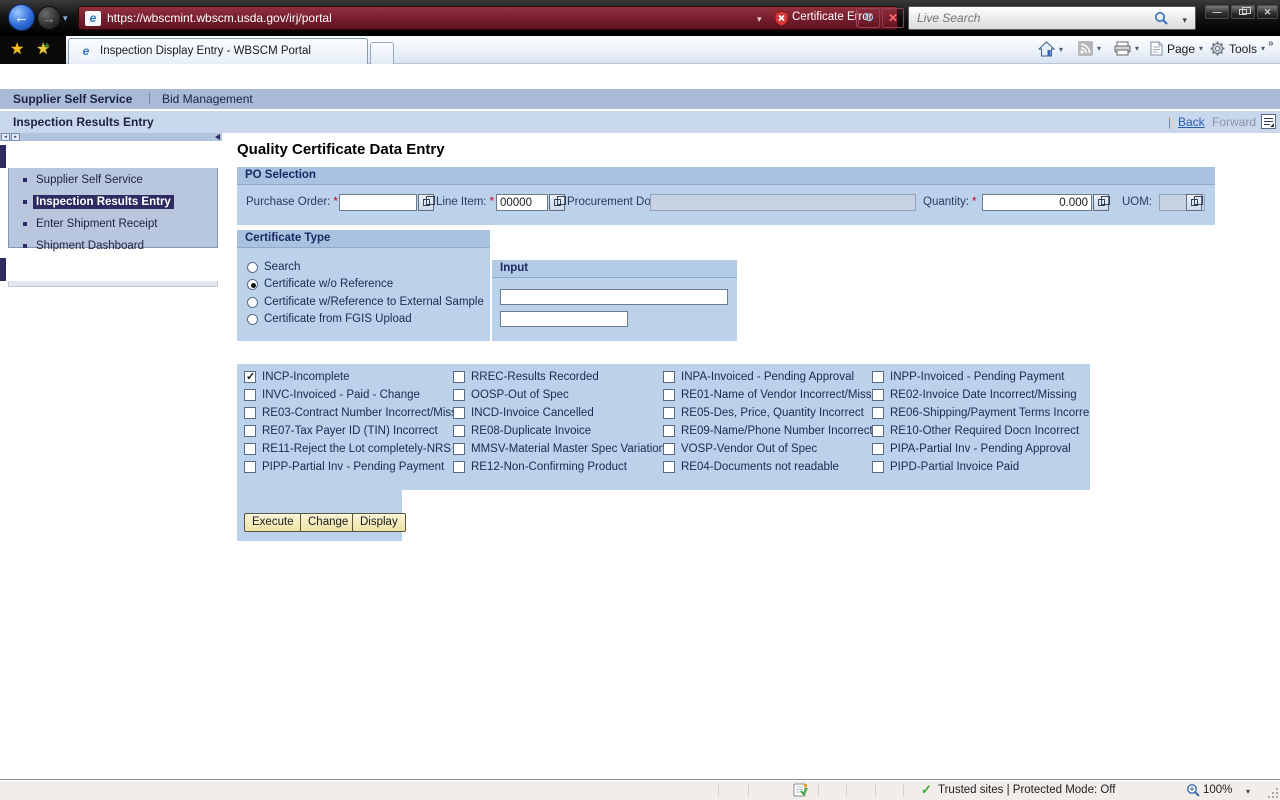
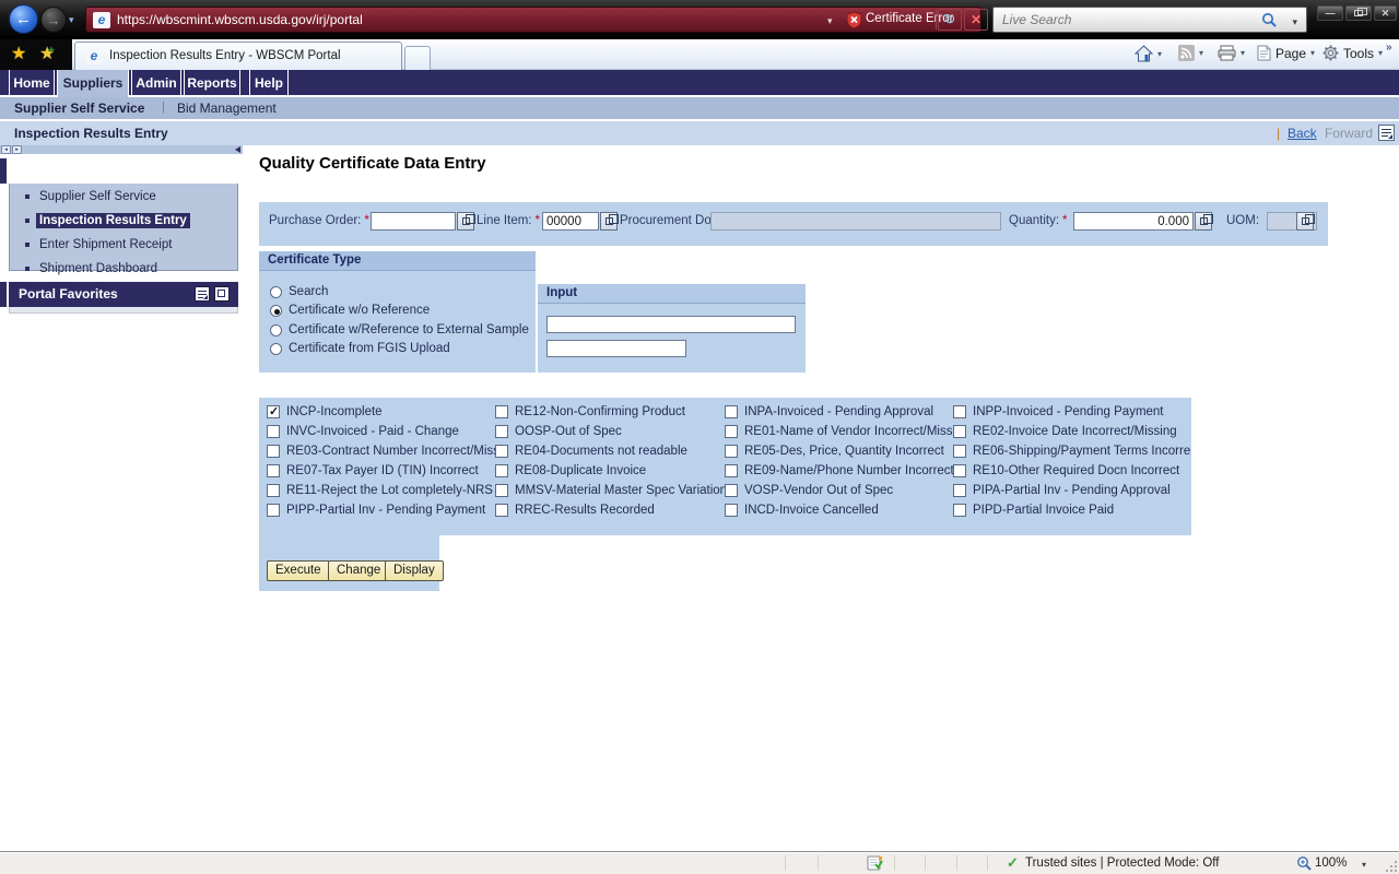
  ←
  →
  ▾
  e
  https://wbscmint.wbscm.usda.gov/irj/portal
  ▾
  Certificate Eror
  ↻
  ✕
  Live Search
  ▾
  —
  ✕
  ★
  ★
  +
  e
- Inspection Display Entry - WBSCM Portal
+ Inspection Results Entry - WBSCM Portal
  ▾
  ▾
  ▾
  Page
  ▾
  Tools
  ▾
  »
+ Home
+ Suppliers
+ Admin
+ Reports
+ Help
  Supplier Self Service
  |
  Bid Management
  Inspection Results Entry
  |
  Back
  Forward
  Supplier Self Service
  Inspection Results Entry
  Enter Shipment Receipt
  Shipment Dashboard
+ Portal Favorites
  Quality Certificate Data Entry
- PO Selection
  Purchase Order: *
  Line Item: *
  00000
  Quantity: *
  0.000
  UOM:
  Certificate Type
  Search
  Certificate w/o Reference
  Certificate w/Reference to External Sample
  Certificate from FGIS Upload
  Input
  INCP-Incomplete
  INVC-Invoiced - Paid - Change
  RE03-Contract Number Incorrect/Mis
  RE07-Tax Payer ID (TIN) Incorrect
  RE11-Reject the Lot completely-NRS
  PIPP-Partial Inv - Pending Payment
- RREC-Results Recorded
+ RE12-Non-Confirming Product
  OOSP-Out of Spec
- INCD-Invoice Cancelled
+ RE04-Documents not readable
  RE08-Duplicate Invoice
  MMSV-Material Master Spec Variation
- RE12-Non-Confirming Product
+ RREC-Results Recorded
  INPA-Invoiced - Pending Approval
  RE01-Name of Vendor Incorrect/Miss
  RE05-Des, Price, Quantity Incorrect
  RE09-Name/Phone Number Incorrec
  VOSP-Vendor Out of Spec
- RE04-Documents not readable
+ INCD-Invoice Cancelled
  INPP-Invoiced - Pending Payment
  RE02-Invoice Date Incorrect/Missing
  RE06-Shipping/Payment Terms Incorre
  RE10-Other Required Docn Incorrect
  PIPA-Partial Inv - Pending Approval
  PIPD-Partial Invoice Paid
  Execute
  Change
  Display
  ✓
  Trusted sites | Protected Mode: Off
  100%
  ▾
